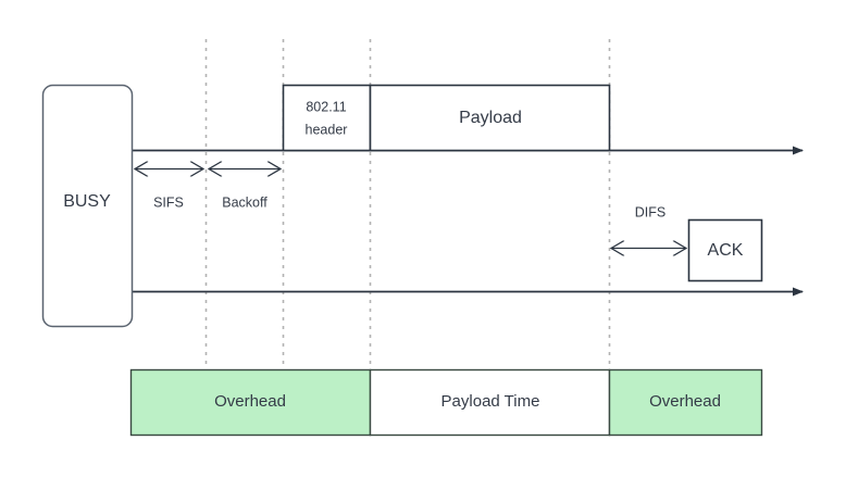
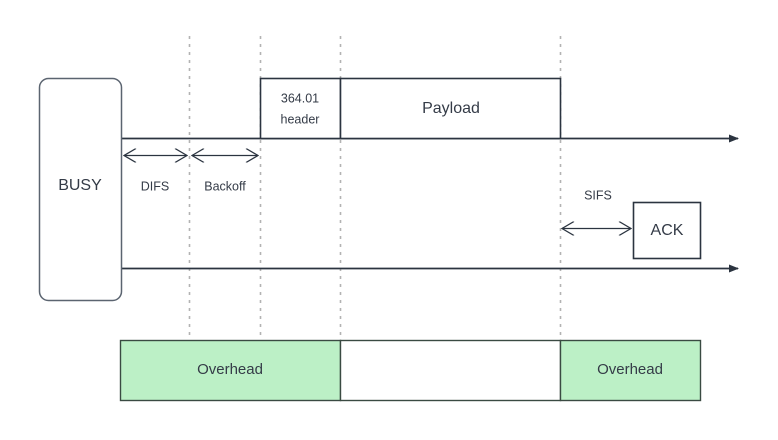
  BUSY
- 802.11
+ 364.01
  header
  Payload
  ACK
- SIFS
+ DIFS
  Backoff
- DIFS
+ SIFS
  Overhead
- Payload Time
  Overhead
